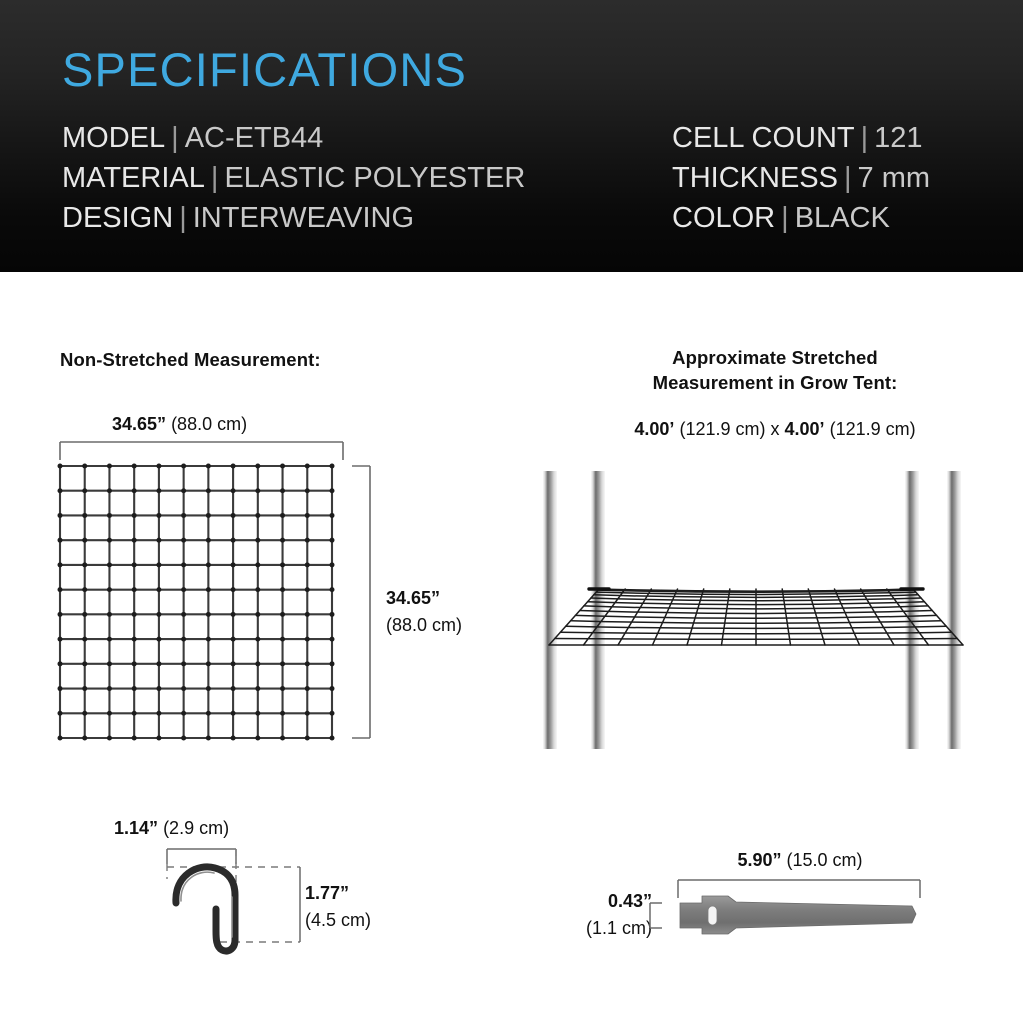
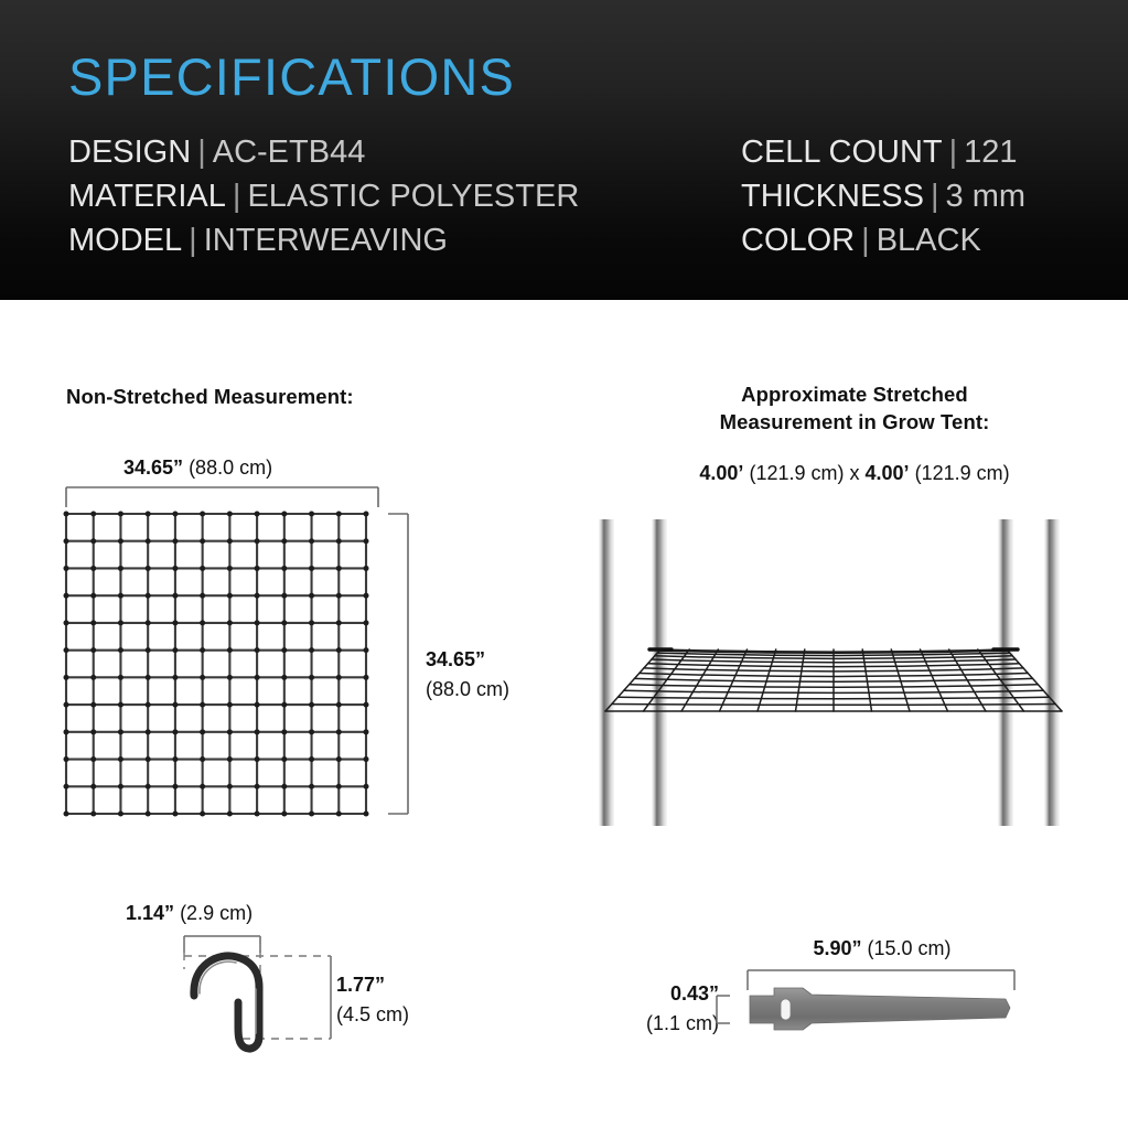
  SPECIFICATIONS
- MODEL | AC-ETB44
+ DESIGN | AC-ETB44
  MATERIAL | ELASTIC POLYESTER
- DESIGN | INTERWEAVING
+ MODEL | INTERWEAVING
  CELL COUNT | 121
- THICKNESS | 7 mm
+ THICKNESS | 3 mm
  COLOR | BLACK
  Non-Stretched Measurement:
  34.65” (88.0 cm)
  34.65”
  (88.0 cm)
  Approximate Stretched
  Measurement in Grow Tent:
  4.00’ (121.9 cm) x 4.00’ (121.9 cm)
  1.14” (2.9 cm)
  1.77”
  (4.5 cm)
  5.90” (15.0 cm)
  0.43”
  (1.1 cm)
